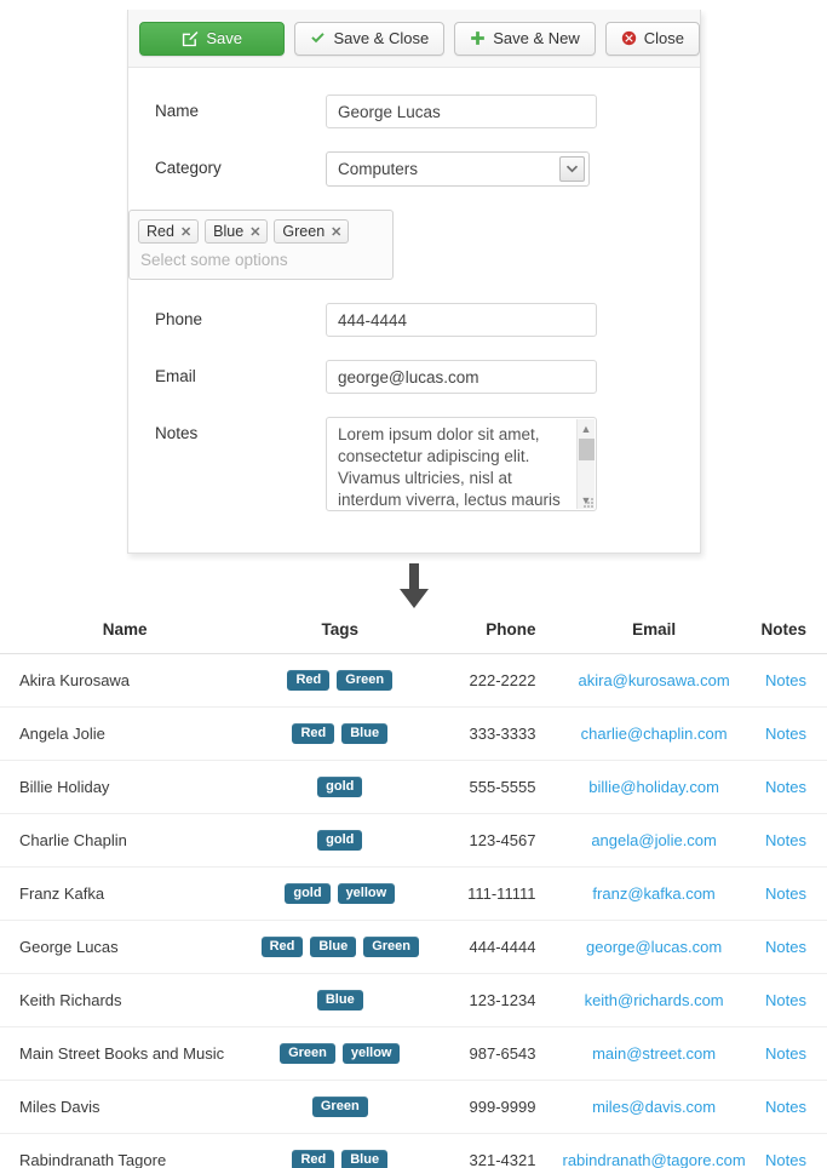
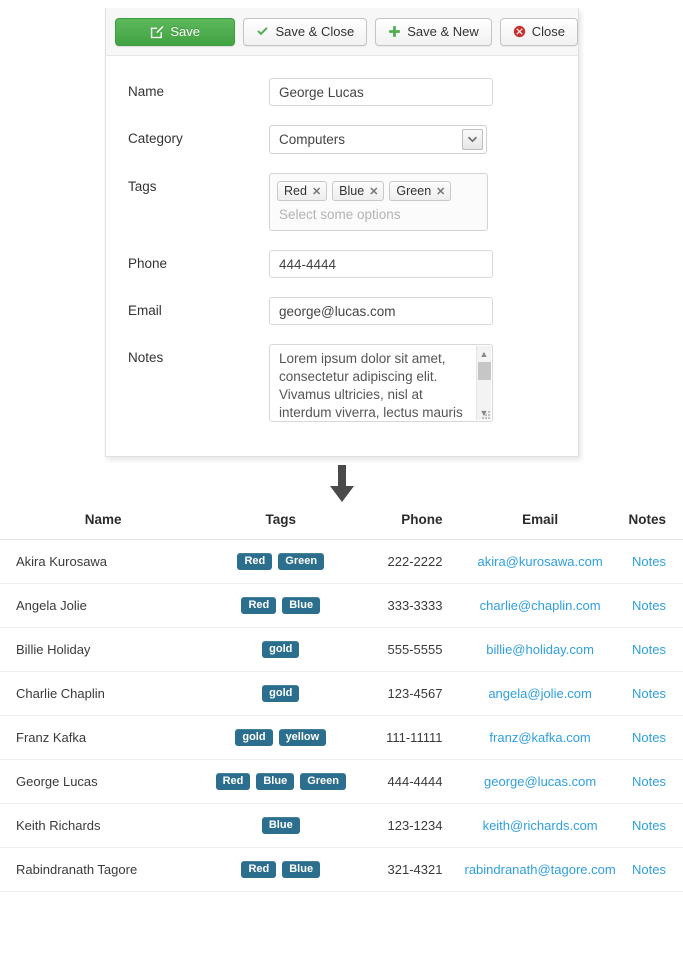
  Save
  Save & Close
  Save & New
  Close
  Name
  George Lucas
  Category
  Computers
+ Tags
  Red
  ✕
  Blue
  ✕
  Green
  ✕
  Select some options
  Phone
  444-4444
  Email
  george@lucas.com
  Notes
  ▲
  ▼
  Name	Tags	Phone	Email	Notes
  Akira Kurosawa	Red Green	222-2222	akira@kurosawa.com	Notes
  Angela Jolie	Red Blue	333-3333	charlie@chaplin.com	Notes
  Billie Holiday	gold	555-5555	billie@holiday.com	Notes
  Charlie Chaplin	gold	123-4567	angela@jolie.com	Notes
  Franz Kafka	gold yellow	111-11111	franz@kafka.com	Notes
  George Lucas	Red Blue Green	444-4444	george@lucas.com	Notes
  Keith Richards	Blue	123-1234	keith@richards.com	Notes
- Main Street Books and Music	Green yellow	987-6543	main@street.com	Notes
- Miles Davis	Green	999-9999	miles@davis.com	Notes
  Rabindranath Tagore	Red Blue	321-4321	rabindranath@tagore.com	Notes
